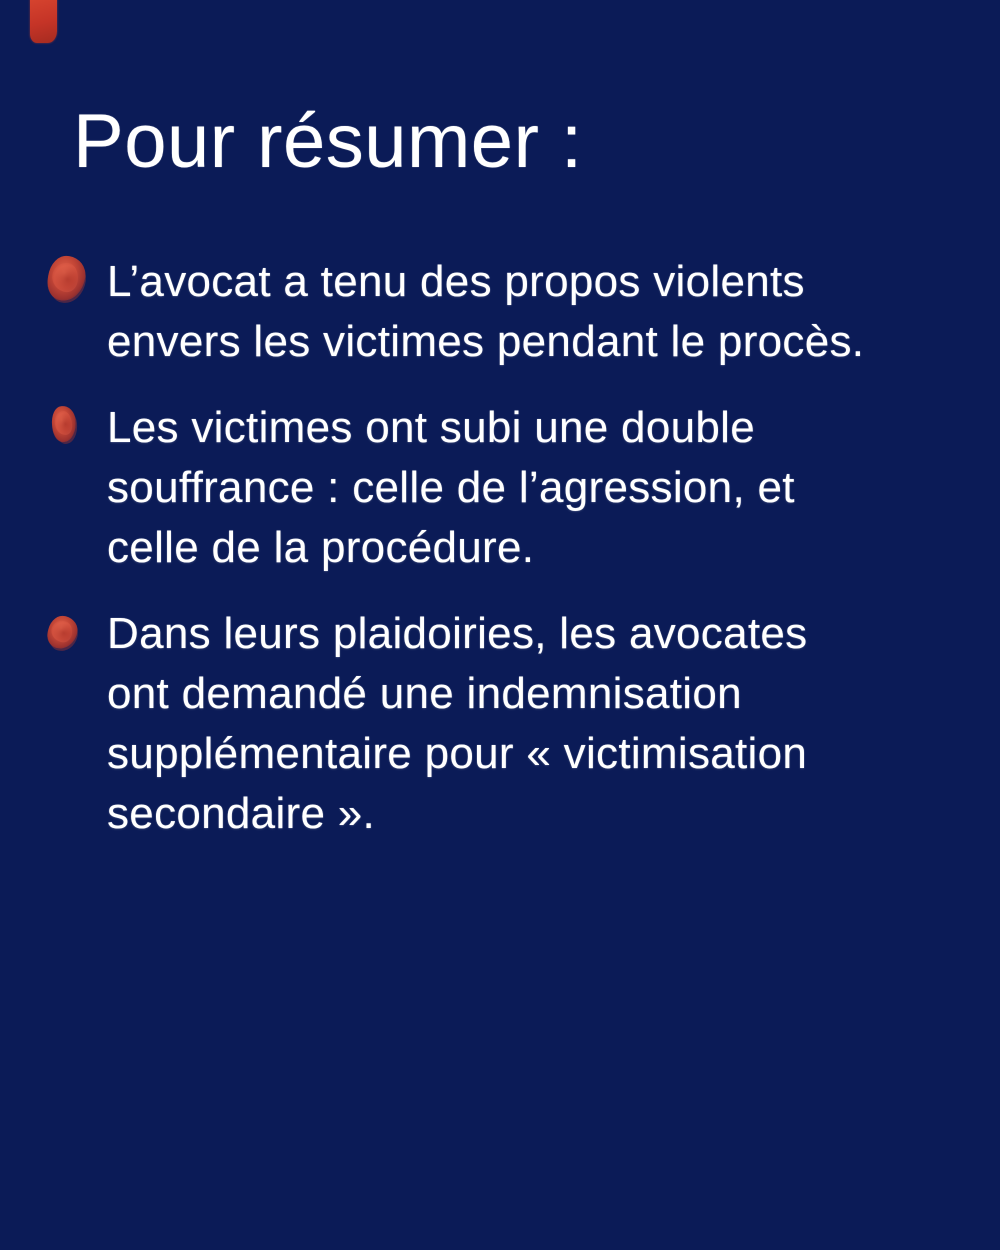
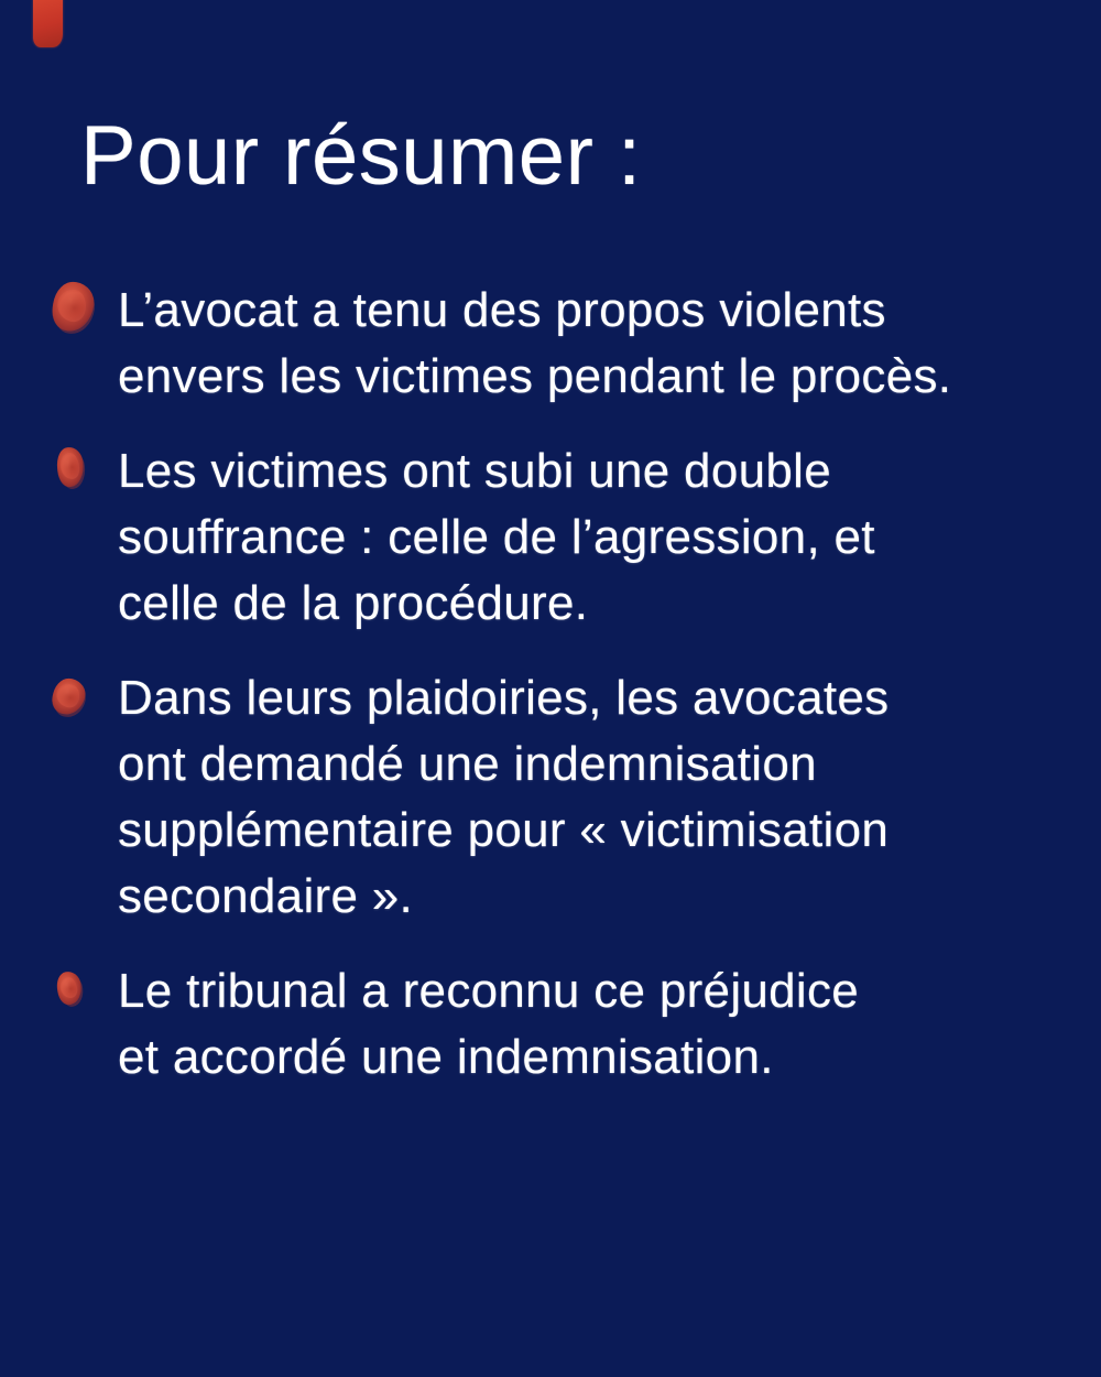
  Pour résumer :
  L’avocat a tenu des propos violents
  envers les victimes pendant le procès.
  Les victimes ont subi une double
  souffrance : celle de l’agression, et
  celle de la procédure.
  Dans leurs plaidoiries, les avocates
  ont demandé une indemnisation
  supplémentaire pour « victimisation
  secondaire ».
+ Le tribunal a reconnu ce préjudice
+ et accordé une indemnisation.
